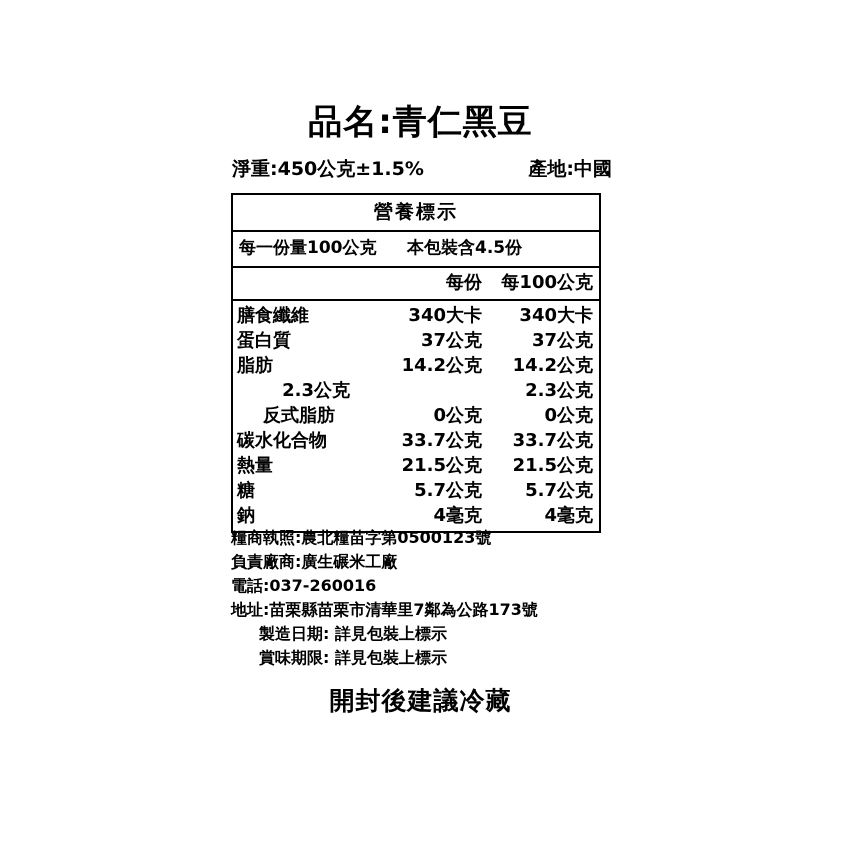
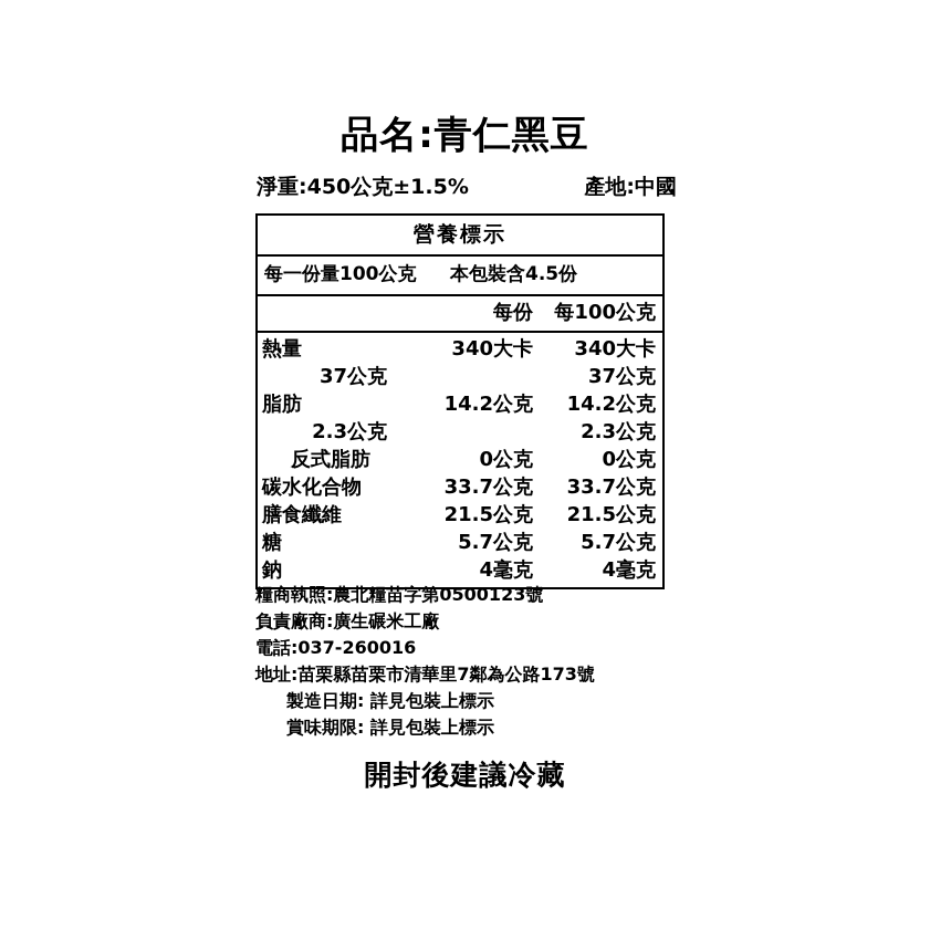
  品名:青仁黑豆
  淨重:450公克±1.5%
  產地:中國
  營養標示
  每一份量100公克
  本包裝含4.5份
  每份
  每100公克
- 膳食纖維
+ 熱量
  340大卡
  340大卡
- 蛋白質
  37公克
  37公克
  脂肪
  14.2公克
  14.2公克
  2.3公克
  2.3公克
  反式脂肪
  0公克
  0公克
  碳水化合物
  33.7公克
  33.7公克
- 熱量
+ 膳食纖維
  21.5公克
  21.5公克
  糖
  5.7公克
  5.7公克
  鈉
  4毫克
  4毫克
  糧商執照:農北糧苗字第0500123號
  負責廠商:廣生碾米工廠
  電話:037-260016
  地址:苗栗縣苗栗市清華里7鄰為公路173號
  製造日期: 詳見包裝上標示
  賞味期限: 詳見包裝上標示
  開封後建議冷藏
